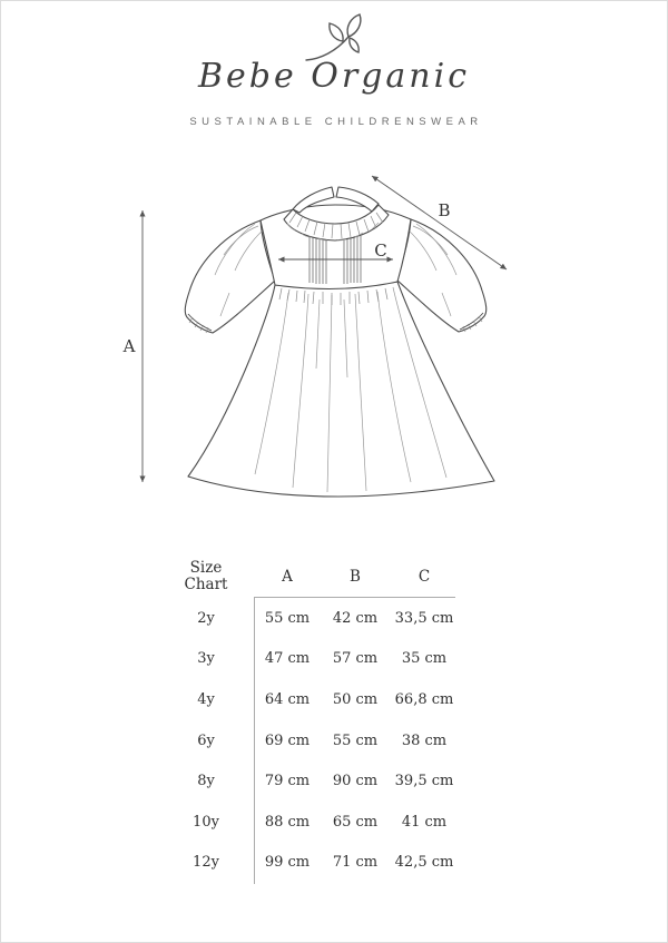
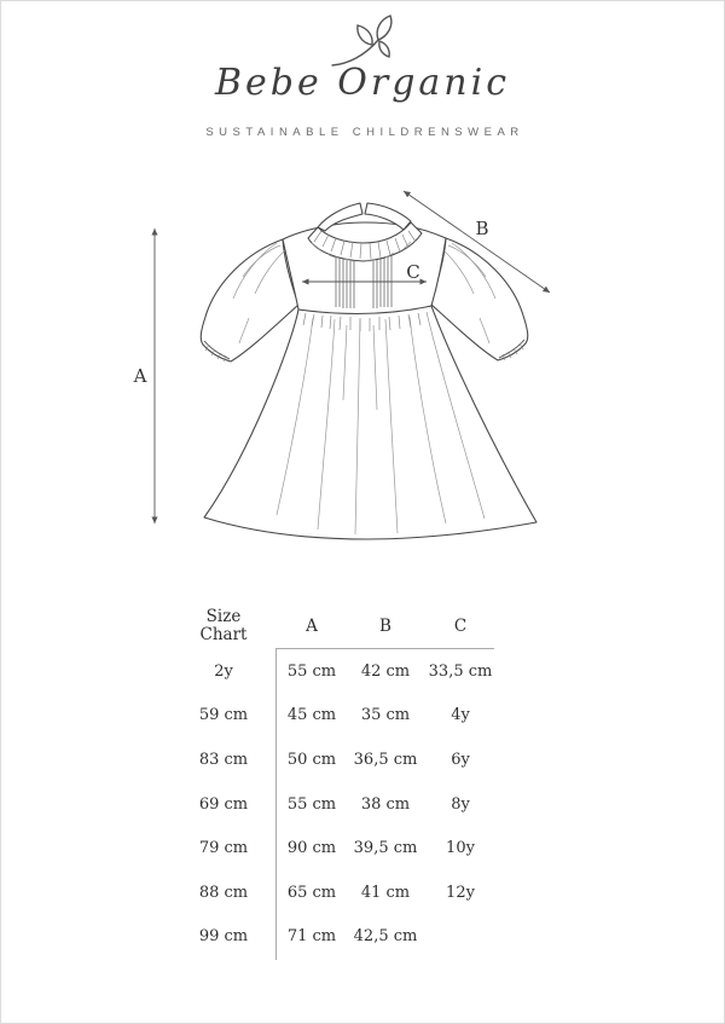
  Bebe Organic
  SUSTAINABLE CHILDRENSWEAR
  A
  B
  C
  Size Chart
  A
  B
  C
  2y
  55 cm
  42 cm
  33,5 cm
- 3y
- 47 cm
+ 59 cm
- 57 cm
+ 45 cm
  35 cm
  4y
- 64 cm
+ 83 cm
  50 cm
- 66,8 cm
+ 36,5 cm
  6y
  69 cm
  55 cm
  38 cm
  8y
  79 cm
  90 cm
  39,5 cm
  10y
  88 cm
  65 cm
  41 cm
  12y
  99 cm
  71 cm
  42,5 cm
